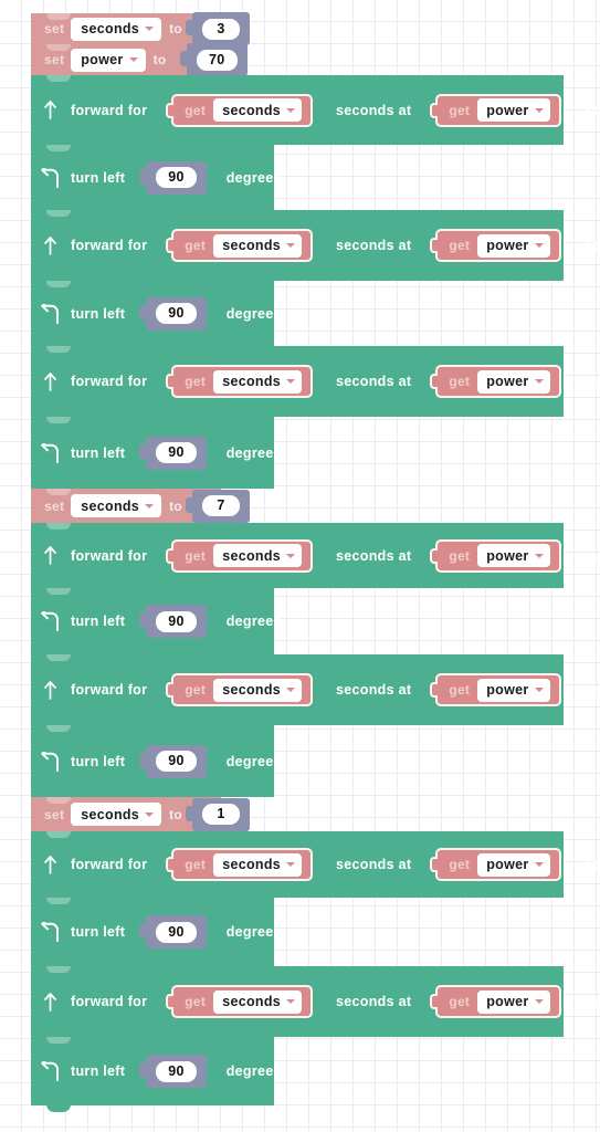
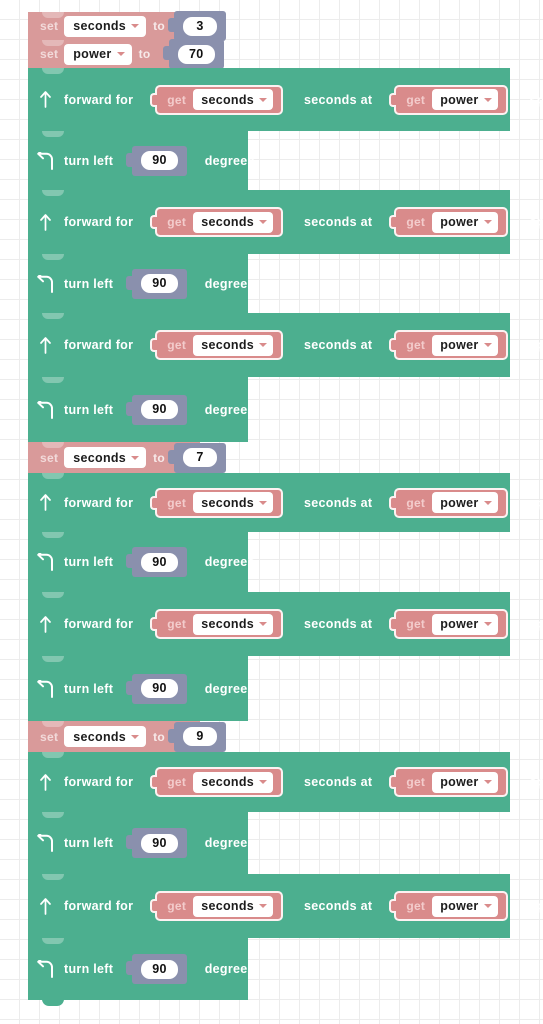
  set
  seconds
  to
  3
  set
  power
  to
  70
  forward for
  get
  seconds
  seconds at
  get
  power
  turn left
  90
  degrees
  forward for
  get
  seconds
  seconds at
  get
  power
  turn left
  90
  degrees
  forward for
  get
  seconds
  seconds at
  get
  power
  turn left
  90
  degrees
  set
  seconds
  to
  7
  forward for
  get
  seconds
  seconds at
  get
  power
  turn left
  90
  degrees
  forward for
  get
  seconds
  seconds at
  get
  power
  turn left
  90
  degrees
  set
  seconds
  to
- 1
+ 9
  forward for
  get
  seconds
  seconds at
  get
  power
  turn left
  90
  degrees
  forward for
  get
  seconds
  seconds at
  get
  power
  turn left
  90
  degrees
